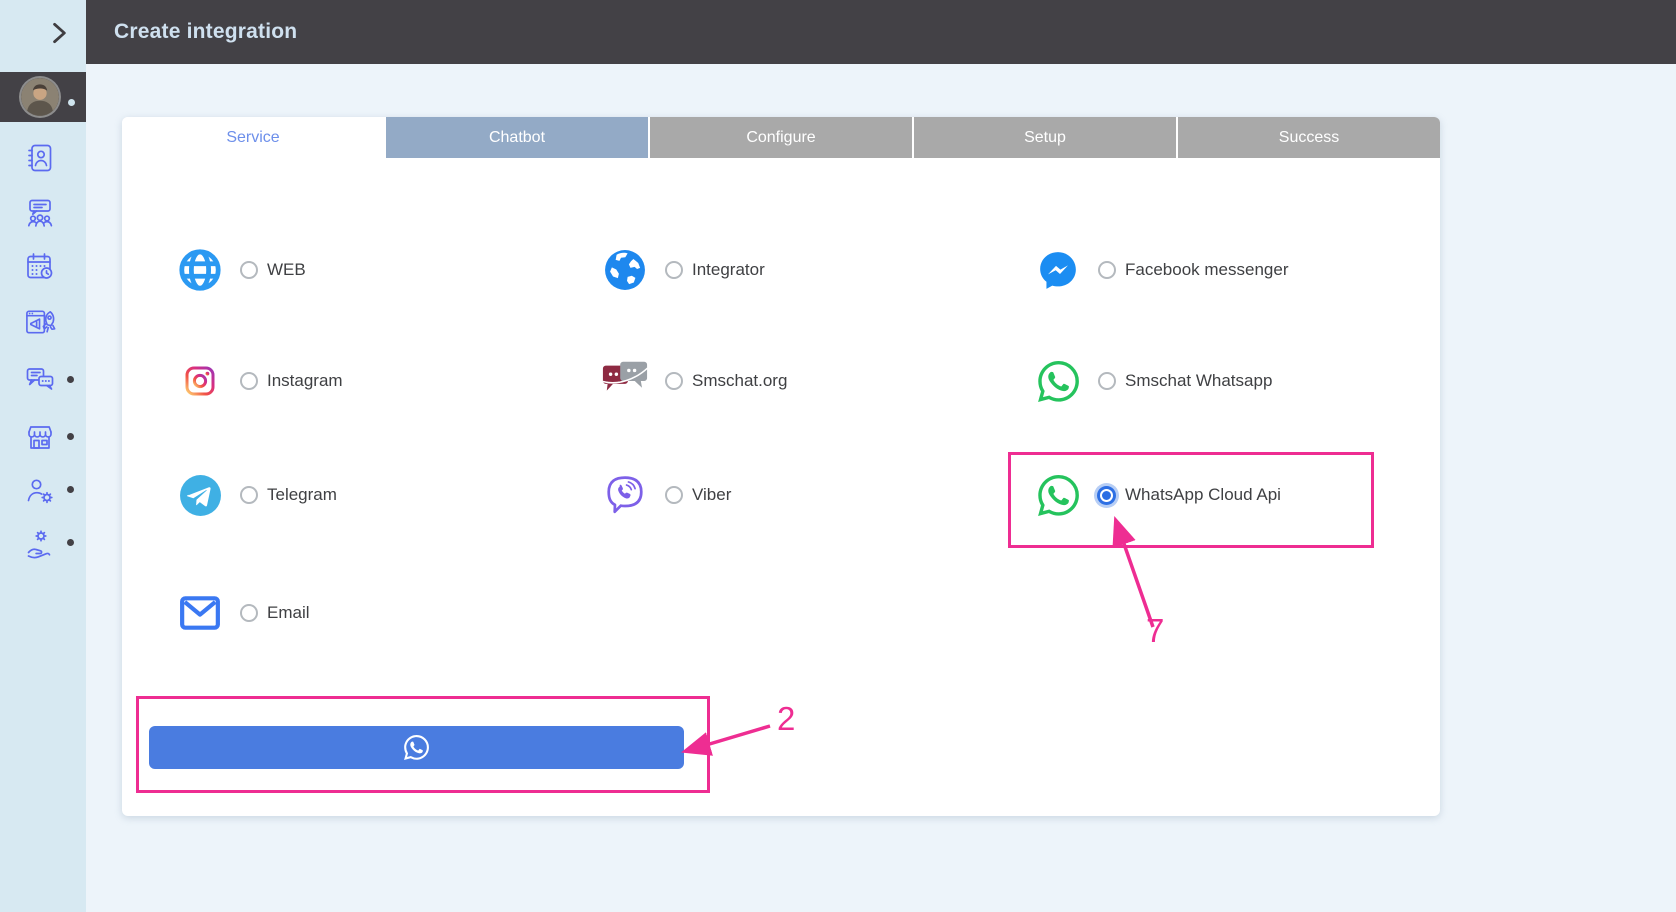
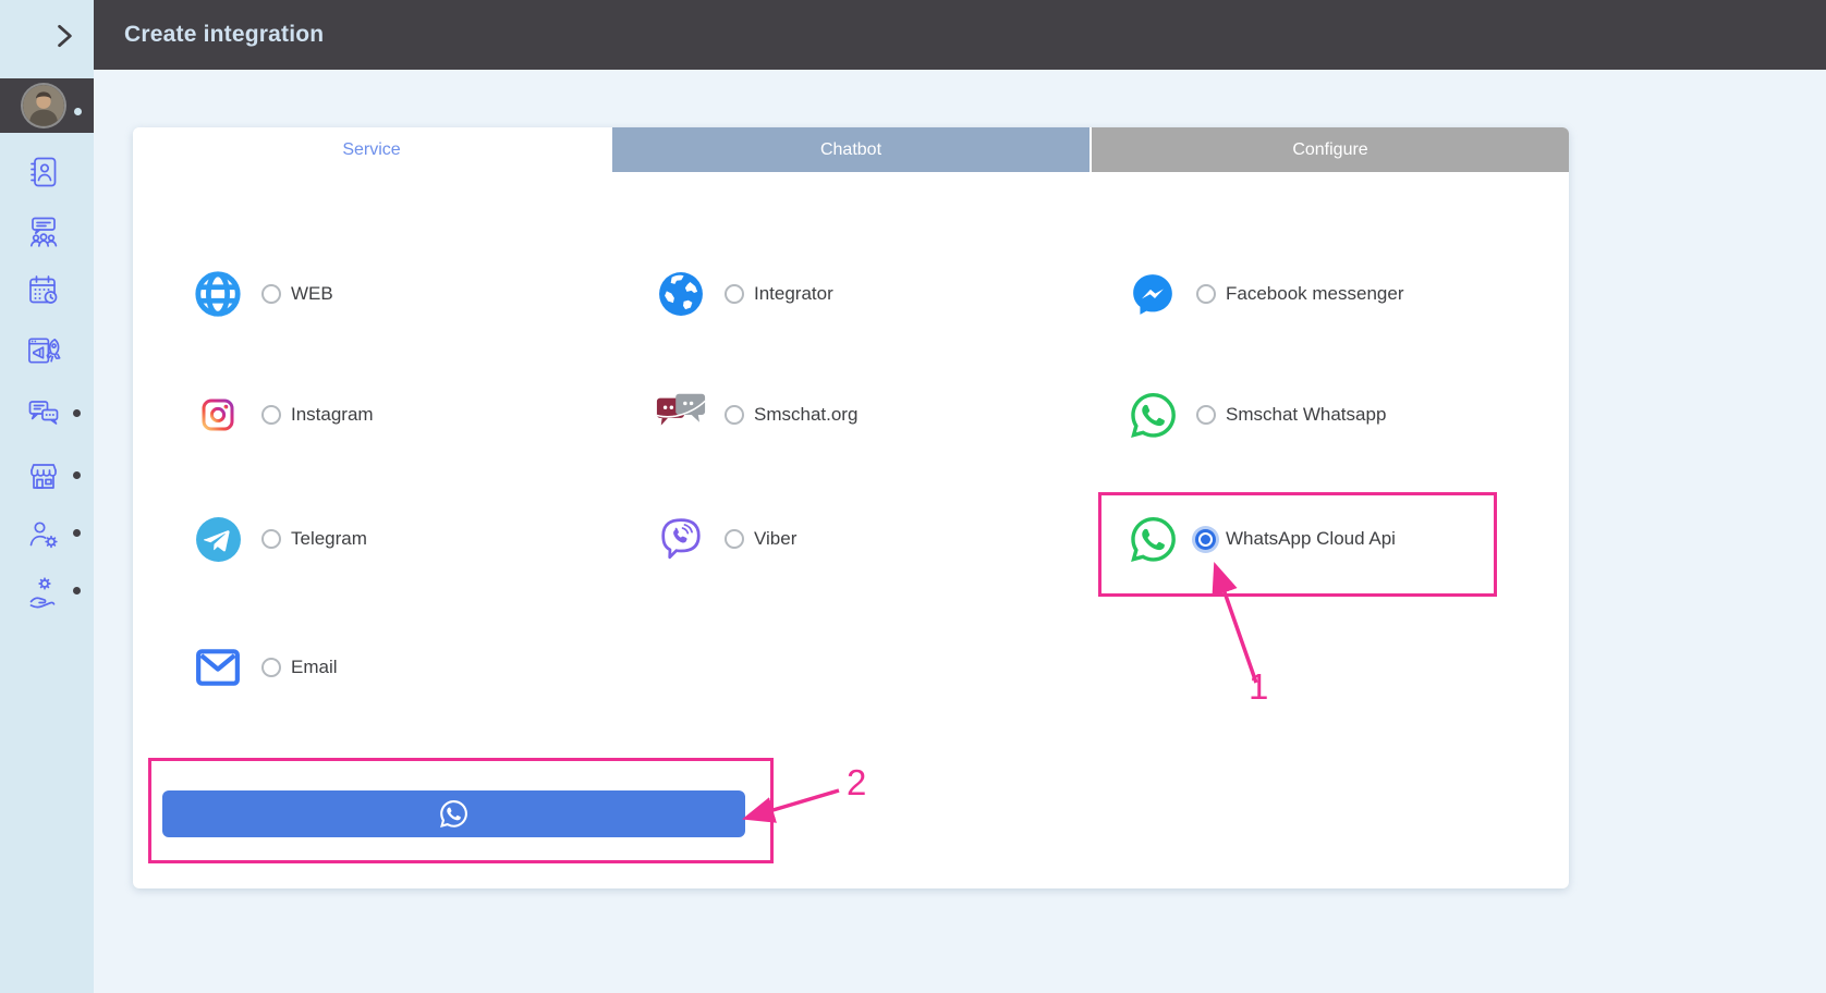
  Create integration
  Service
  Chatbot
  Configure
- Setup
- Success
  WEB
  Integrator
  Facebook messenger
  Instagram
  Smschat.org
  Smschat Whatsapp
  Telegram
  Viber
  WhatsApp Cloud Api
  Email
- 7
+ 1
  2
